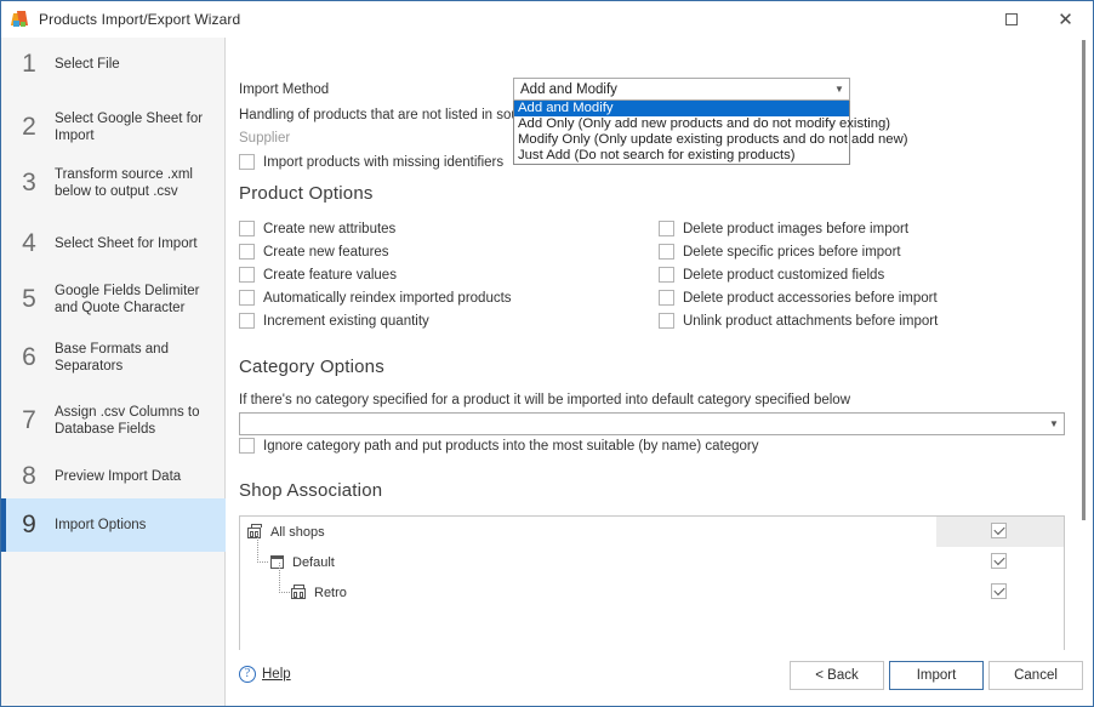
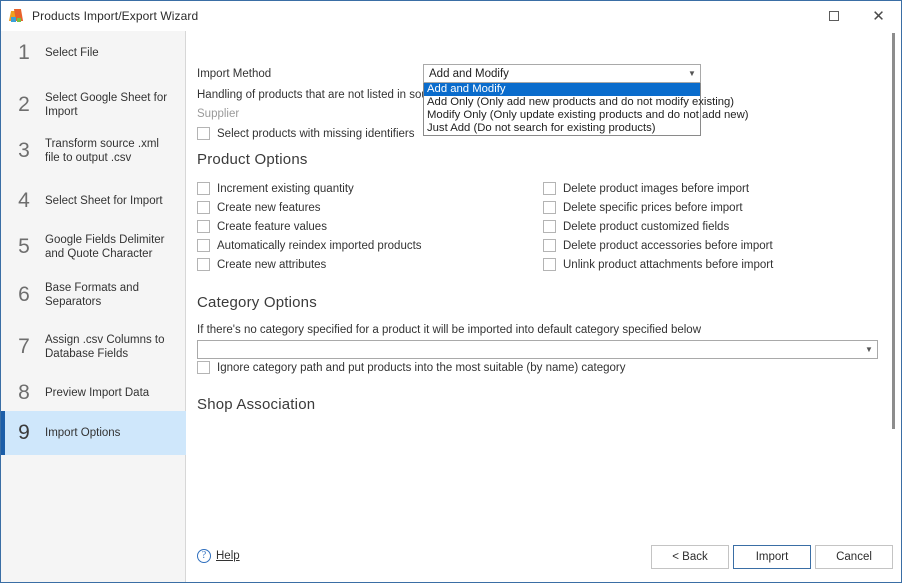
  Products Import/Export Wizard
  ✕
  1
  Select File
  2
  Select Google Sheet for Import
  3
- Transform source .xml below to output .csv
+ Transform source .xml file to output .csv
  4
  Select Sheet for Import
  5
  Google Fields Delimiter and Quote Character
  6
  Base Formats and Separators
  7
  Assign .csv Columns to Database Fields
  8
  Preview Import Data
  9
  Import Options
  Import Method
  Handling of products that are not listed in so
  Add and Modify
  ▼
  Add and Modify
  Add Only (Only add new products and do not modify existing)
  Modify Only (Only update existing products and do not add new)
  Just Add (Do not search for existing products)
  Supplier
- Import products with missing identifiers
+ Select products with missing identifiers
  Product Options
- Create new attributes
+ Increment existing quantity
  Create new features
  Create feature values
  Automatically reindex imported products
- Increment existing quantity
+ Create new attributes
  Delete product images before import
  Delete specific prices before import
  Delete product customized fields
  Delete product accessories before import
  Unlink product attachments before import
  Category Options
  If there's no category specified for a product it will be imported into default category specified below
  ▼
  Ignore category path and put products into the most suitable (by name) category
  Shop Association
- All shops
- Default
- Retro
  ?
  Help
  < Back
  Import
  Cancel
